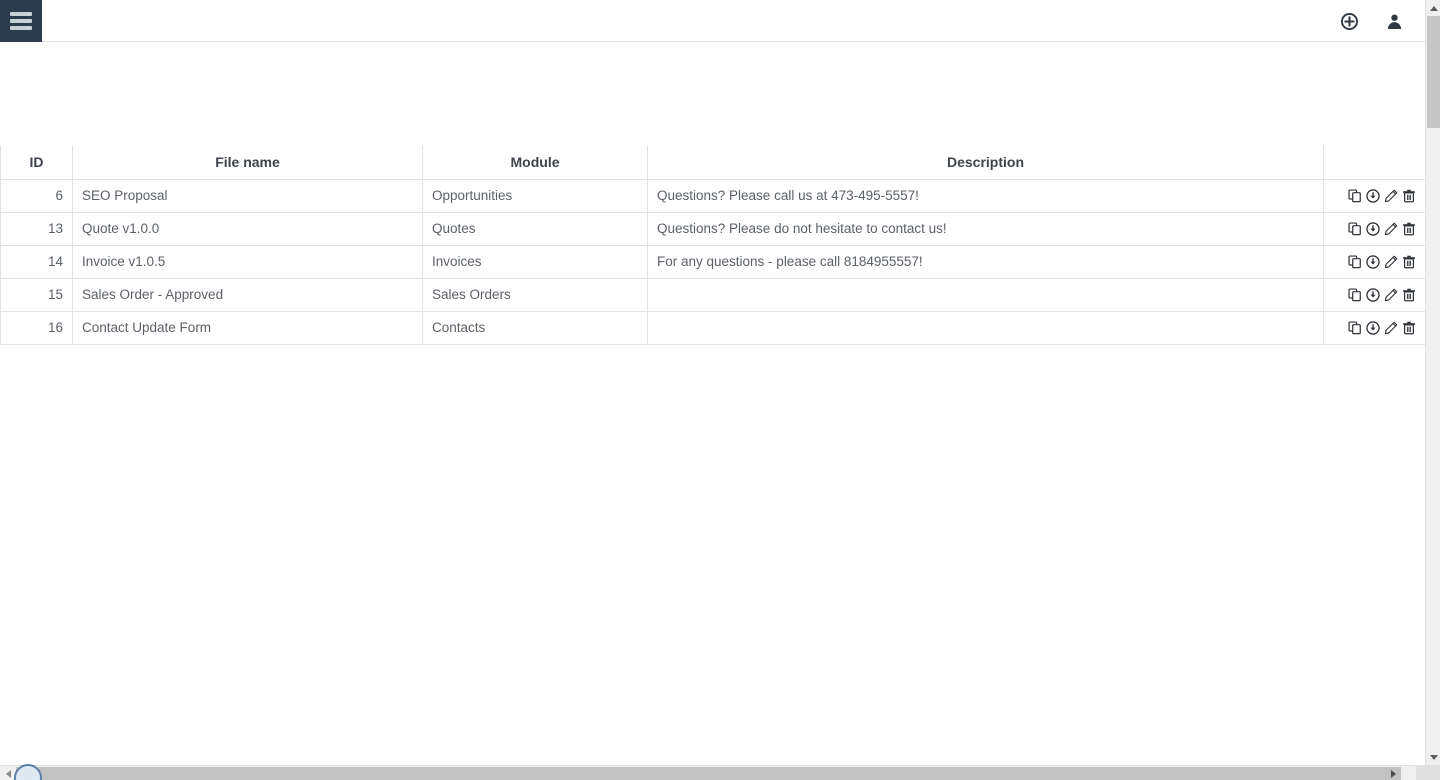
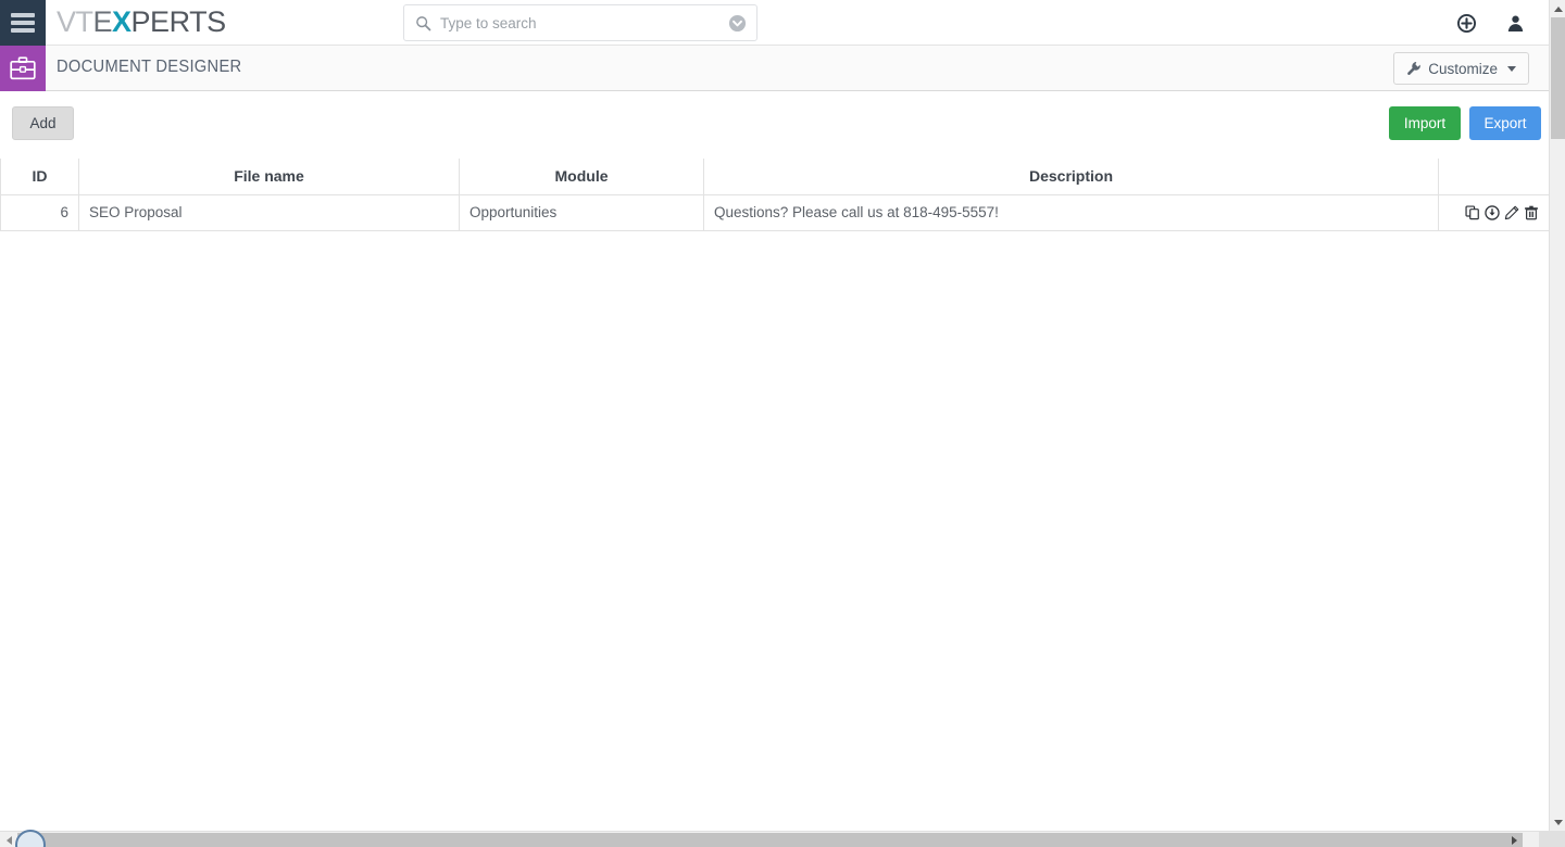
+ VTEXPERTS
+ Type to search
+ DOCUMENT DESIGNER
+ Customize
+ Add
+ Import
+ Export
  ID	File name	Module	Description
- 6	SEO Proposal	Opportunities	Questions? Please call us at 473-495-5557!
+ 6	SEO Proposal	Opportunities	Questions? Please call us at 818-495-5557!
- 13	Quote v1.0.0	Quotes	Questions? Please do not hesitate to contact us!
- 14	Invoice v1.0.5	Invoices	For any questions - please call 8184955557!
- 15	Sales Order - Approved	Sales Orders
- 16	Contact Update Form	Contacts
